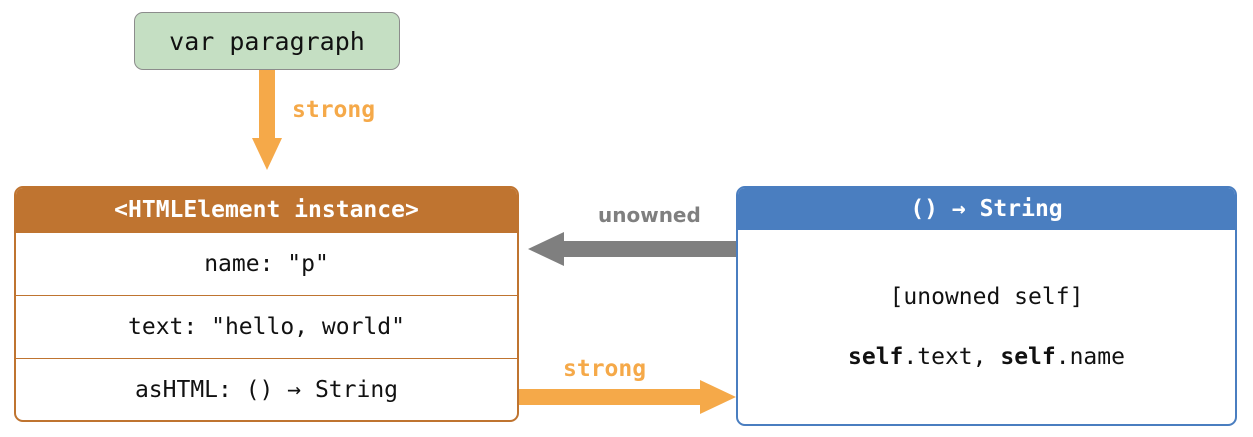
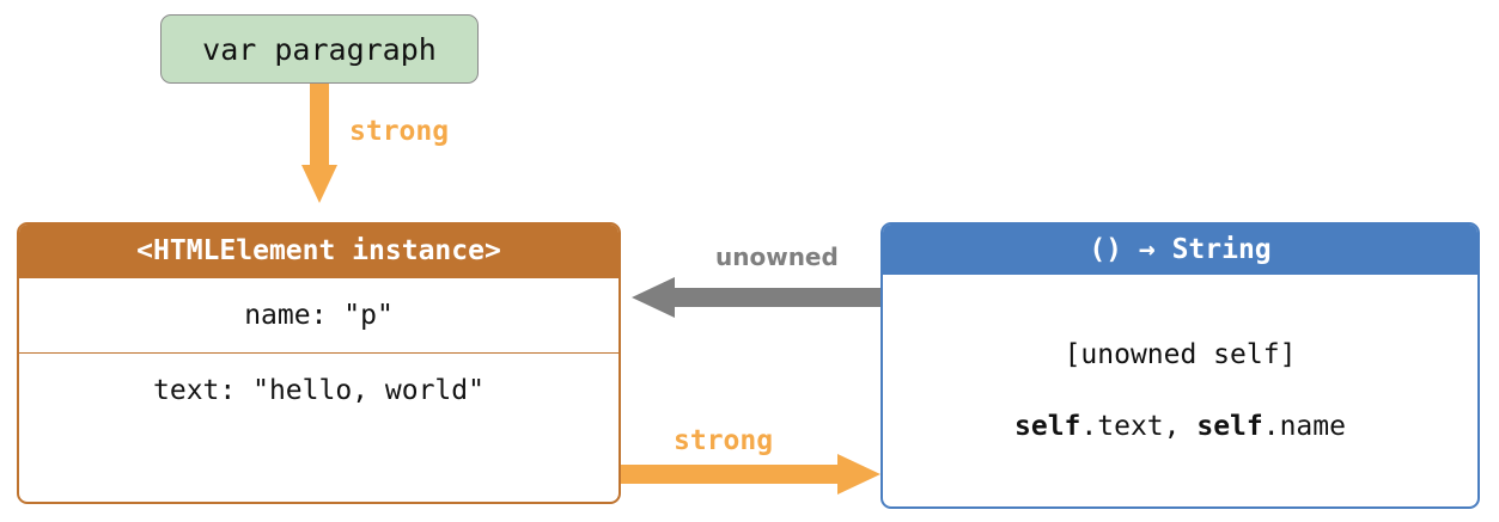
  var paragraph
  strong
  <HTMLElement instance>
  name: "p"
  text: "hello, world"
- asHTML: () → String
  () → String
  [unowned self]
  self.text, self.name
  unowned
  strong
